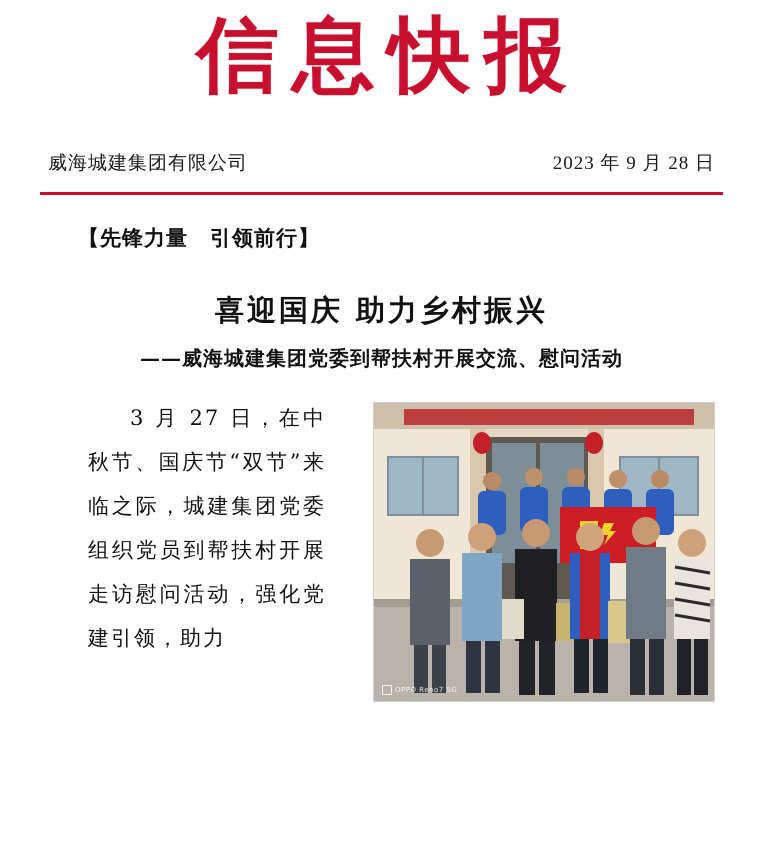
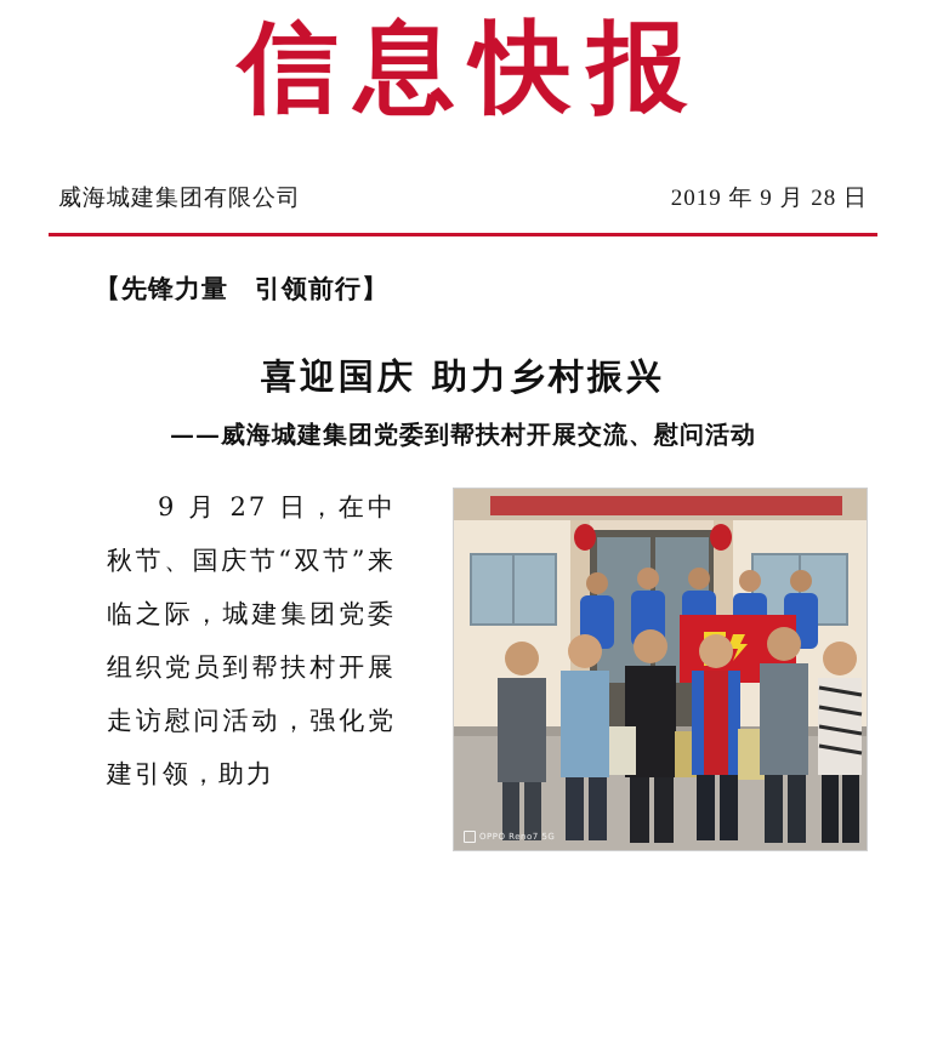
  信息快报
  威海城建集团有限公司
- 2023 年 9 月 28 日
+ 2019 年 9 月 28 日
  【先锋力量 引领前行】
  喜迎国庆 助力乡村振兴
  ——威海城建集团党委到帮扶村开展交流、慰问活动
- 3 月 27 日，在中秋节、国庆节“双节”来临之际，城建集团党委组织党员到帮扶村开展走访慰问活动，强化党建引领，助力
+ 9 月 27 日，在中秋节、国庆节“双节”来临之际，城建集团党委组织党员到帮扶村开展走访慰问活动，强化党建引领，助力
  OPPO Reno7 5G
